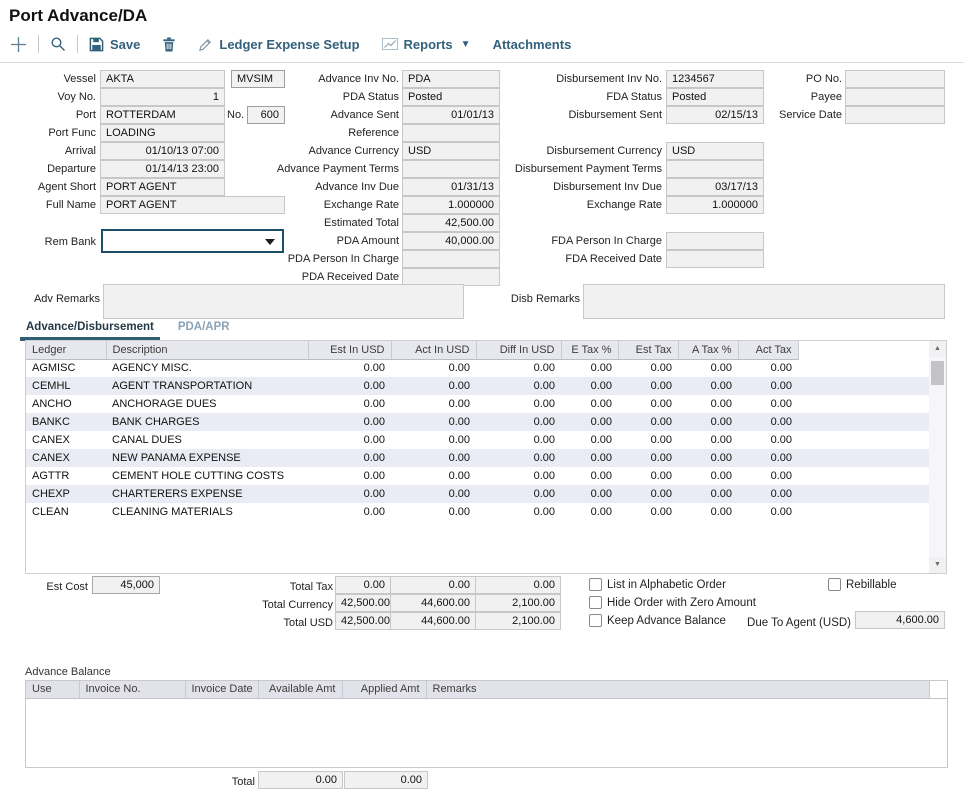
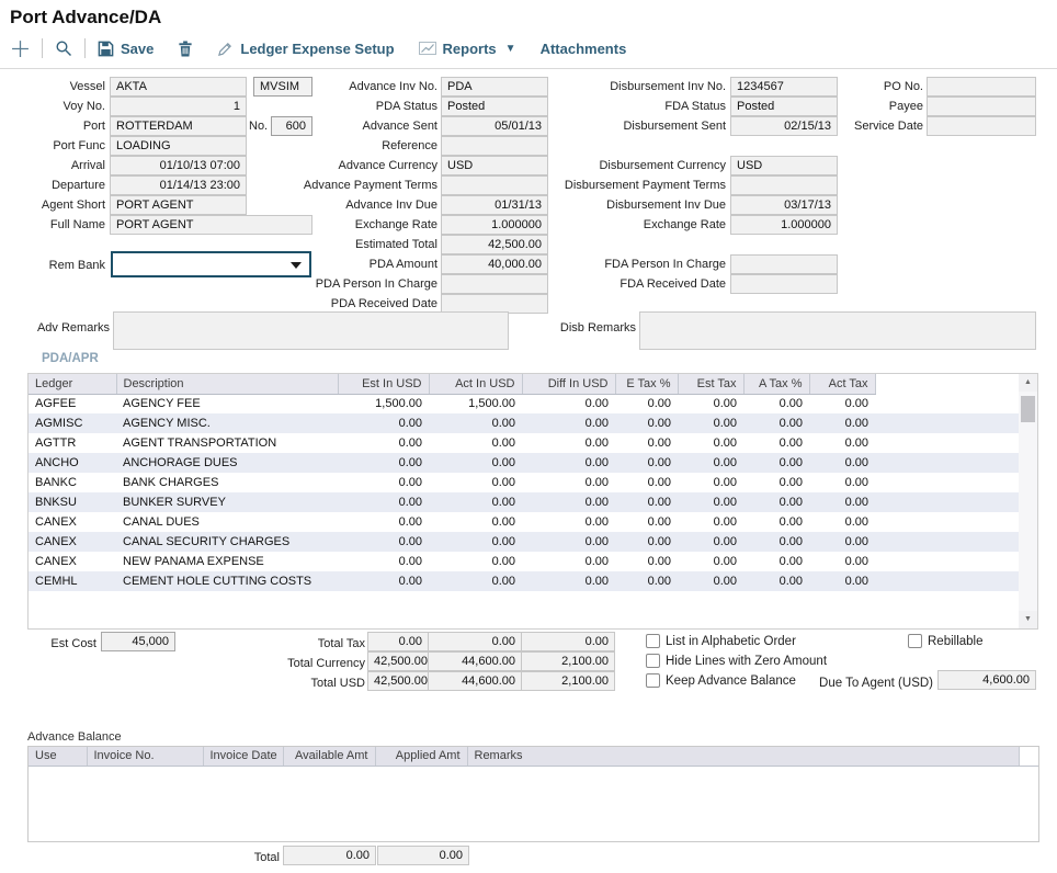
  Port Advance/DA
  Save
  Ledger Expense Setup
  Reports
  ▼
  Attachments
  Vessel
  AKTA
  MVSIM
  Voy No.
  1
  Port
  ROTTERDAM
  No.
  600
  Port Func
  LOADING
  Arrival
  01/10/13 07:00
  Departure
  01/14/13 23:00
  Agent Short
  PORT AGENT
  Full Name
  PORT AGENT
  Rem Bank
  Advance Inv No.
  PDA
  PDA Status
  Posted
  Advance Sent
- 01/01/13
+ 05/01/13
  Reference
  Advance Currency
  USD
  Advance Payment Terms
  Advance Inv Due
  01/31/13
  Exchange Rate
  1.000000
  Estimated Total
  42,500.00
  PDA Amount
  40,000.00
  PDA Person In Charge
  PDA Received Date
  Disbursement Inv No.
  1234567
  FDA Status
  Posted
  Disbursement Sent
  02/15/13
  Disbursement Currency
  USD
  Disbursement Payment Terms
  Disbursement Inv Due
  03/17/13
  Exchange Rate
  1.000000
  FDA Person In Charge
  FDA Received Date
  PO No.
  Payee
  Service Date
  Adv Remarks
  Disb Remarks
- Advance/Disbursement
  PDA/APR
  Ledger	Description	Est In USD	Act In USD	Diff In USD	E Tax %	Est Tax	A Tax %	Act Tax
+ AGFEE	AGENCY FEE	1,500.00	1,500.00	0.00	0.00	0.00	0.00	0.00
  AGMISC	AGENCY MISC.	0.00	0.00	0.00	0.00	0.00	0.00	0.00
- CEMHL	AGENT TRANSPORTATION	0.00	0.00	0.00	0.00	0.00	0.00	0.00
+ AGTTR	AGENT TRANSPORTATION	0.00	0.00	0.00	0.00	0.00	0.00	0.00
  ANCHO	ANCHORAGE DUES	0.00	0.00	0.00	0.00	0.00	0.00	0.00
  BANKC	BANK CHARGES	0.00	0.00	0.00	0.00	0.00	0.00	0.00
+ BNKSU	BUNKER SURVEY	0.00	0.00	0.00	0.00	0.00	0.00	0.00
  CANEX	CANAL DUES	0.00	0.00	0.00	0.00	0.00	0.00	0.00
+ CANEX	CANAL SECURITY CHARGES	0.00	0.00	0.00	0.00	0.00	0.00	0.00
  CANEX	NEW PANAMA EXPENSE	0.00	0.00	0.00	0.00	0.00	0.00	0.00
- AGTTR	CEMENT HOLE CUTTING COSTS	0.00	0.00	0.00	0.00	0.00	0.00	0.00
+ CEMHL	CEMENT HOLE CUTTING COSTS	0.00	0.00	0.00	0.00	0.00	0.00	0.00
- CHEXP	CHARTERERS EXPENSE	0.00	0.00	0.00	0.00	0.00	0.00	0.00
- CLEAN	CLEANING MATERIALS	0.00	0.00	0.00	0.00	0.00	0.00	0.00
  Est Cost
  45,000
  Total Tax
  0.00
  0.00
  0.00
  Total Currency
  42,500.00
  44,600.00
  2,100.00
  Total USD
  42,500.00
  44,600.00
  2,100.00
  List in Alphabetic Order
- Hide Order with Zero Amount
+ Hide Lines with Zero Amount
  Keep Advance Balance
  Rebillable
  Due To Agent (USD)
  4,600.00
  Advance Balance
  Use	Invoice No.	Invoice Date	Available Amt	Applied Amt	Remarks
  Total
  0.00
  0.00
